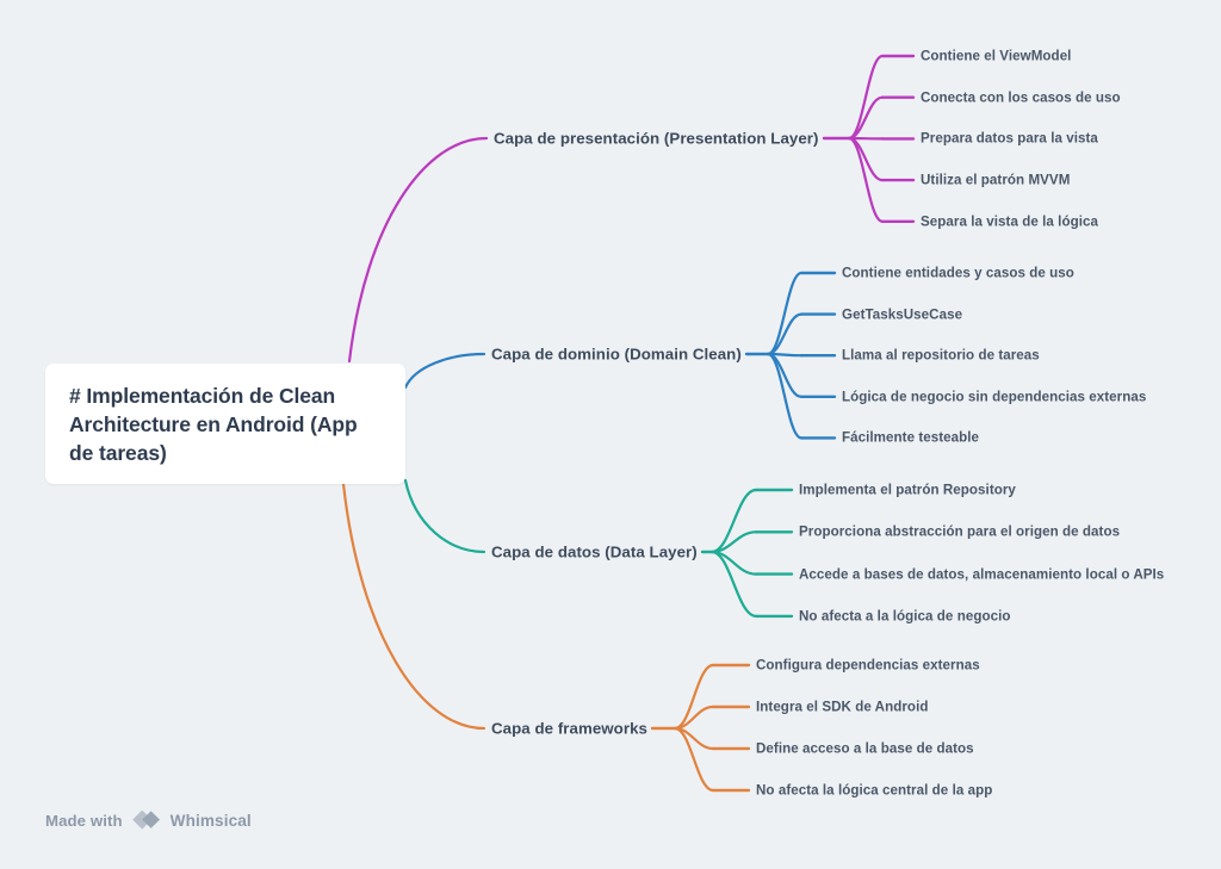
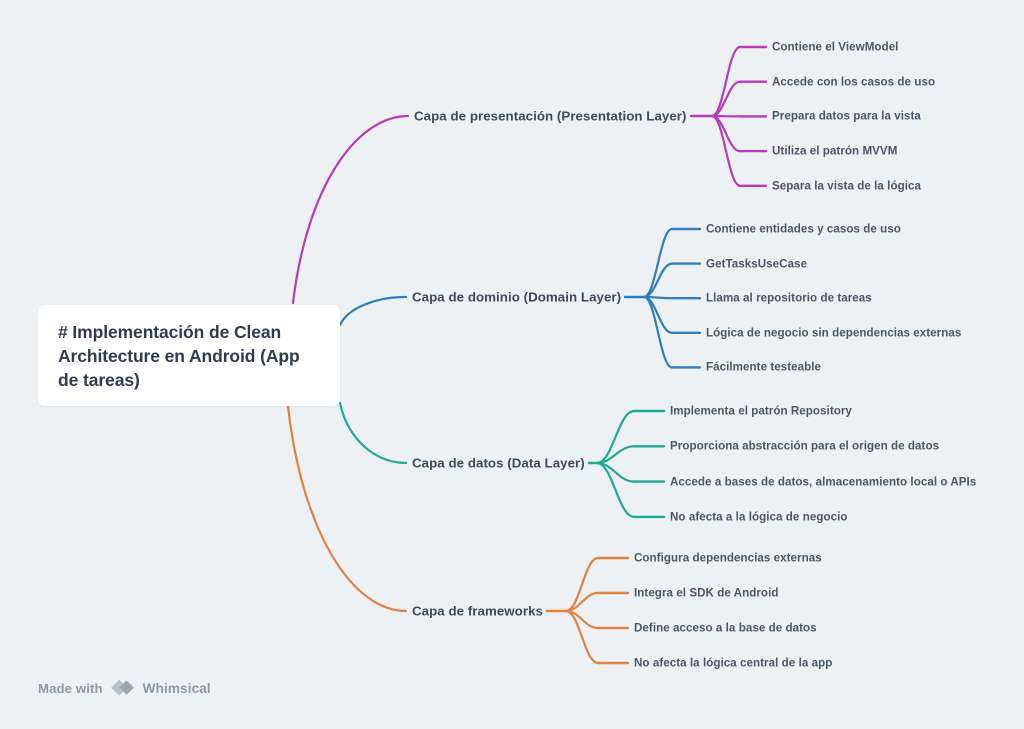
  # Implementación de Clean Architecture en Android (App de tareas)
  Capa de presentación (Presentation Layer)
  Contiene el ViewModel
- Conecta con los casos de uso
+ Accede con los casos de uso
  Prepara datos para la vista
  Utiliza el patrón MVVM
  Separa la vista de la lógica
- Capa de dominio (Domain Clean)
+ Capa de dominio (Domain Layer)
  Contiene entidades y casos de uso
  GetTasksUseCase
  Llama al repositorio de tareas
  Lógica de negocio sin dependencias externas
  Fácilmente testeable
  Capa de datos (Data Layer)
  Implementa el patrón Repository
  Proporciona abstracción para el origen de datos
  Accede a bases de datos, almacenamiento local o APIs
  No afecta a la lógica de negocio
  Capa de frameworks
  Configura dependencias externas
  Integra el SDK de Android
  Define acceso a la base de datos
  No afecta la lógica central de la app
  Made with
  Whimsical
